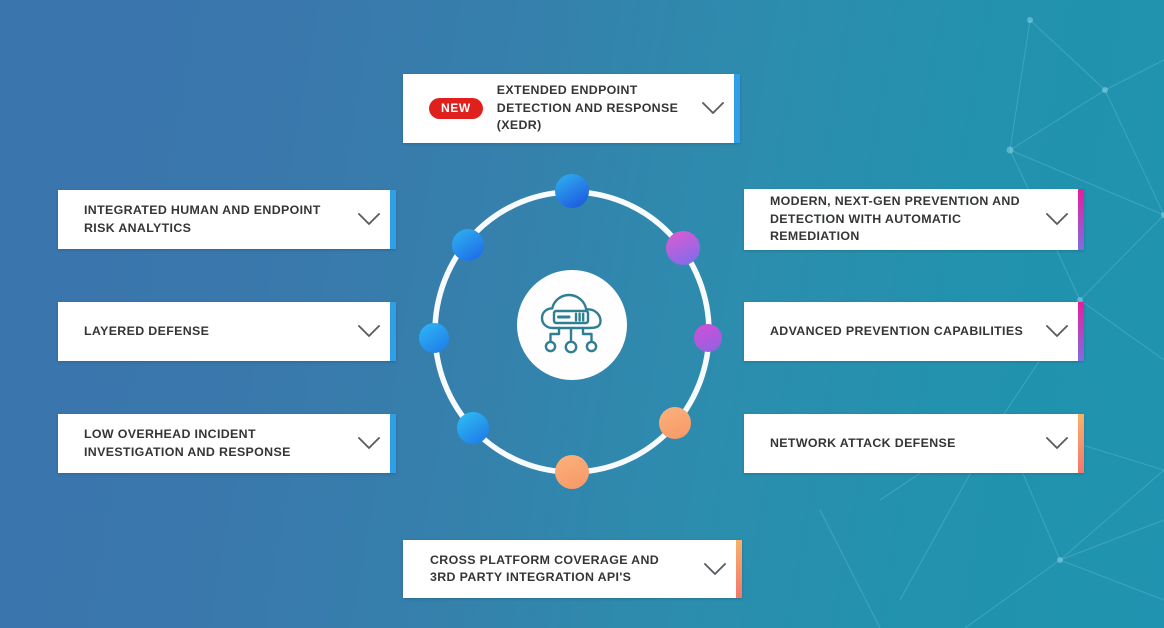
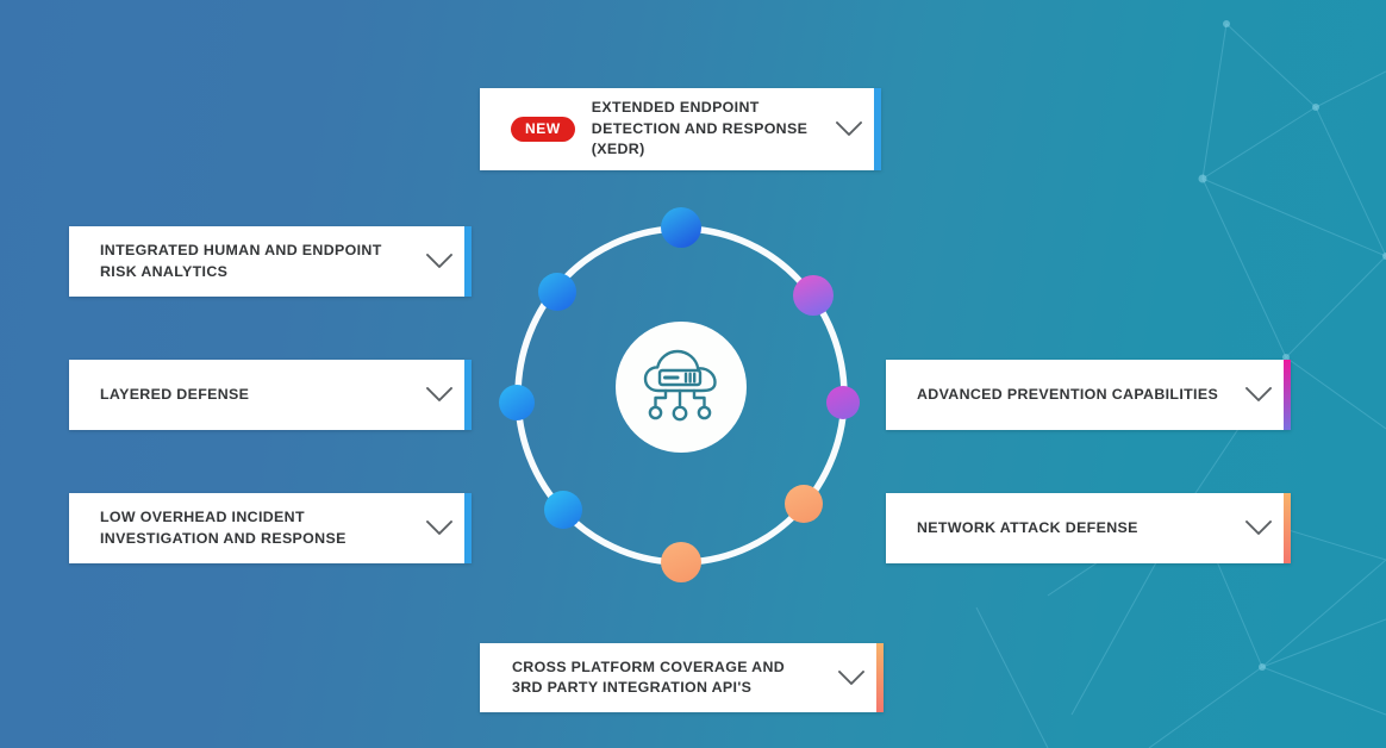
  NEW
  EXTENDED ENDPOINT
  DETECTION AND RESPONSE
  (XEDR)
  INTEGRATED HUMAN AND ENDPOINT
  RISK ANALYTICS
  LAYERED DEFENSE
  LOW OVERHEAD INCIDENT
  INVESTIGATION AND RESPONSE
- MODERN, NEXT-GEN PREVENTION AND
- DETECTION WITH AUTOMATIC
- REMEDIATION
  ADVANCED PREVENTION CAPABILITIES
  NETWORK ATTACK DEFENSE
  CROSS PLATFORM COVERAGE AND
  3RD PARTY INTEGRATION API'S
